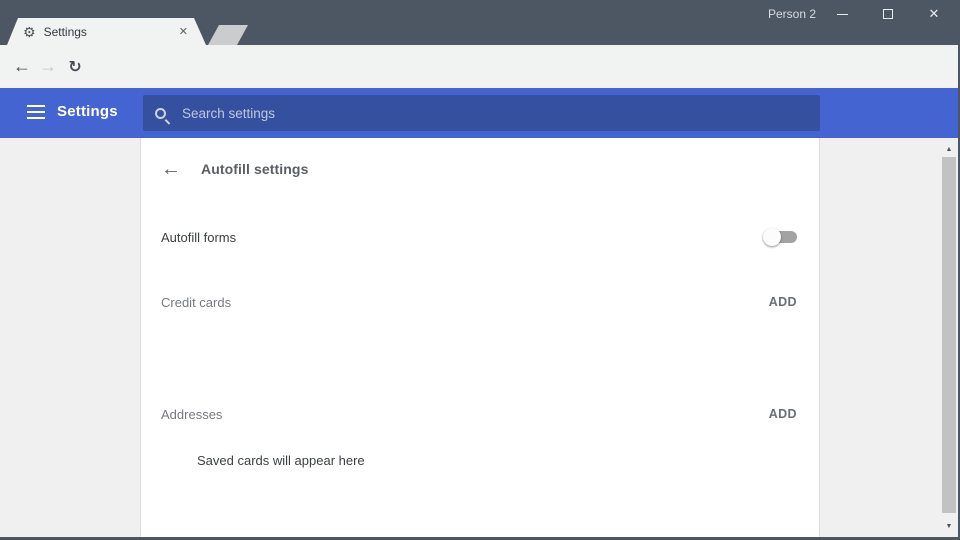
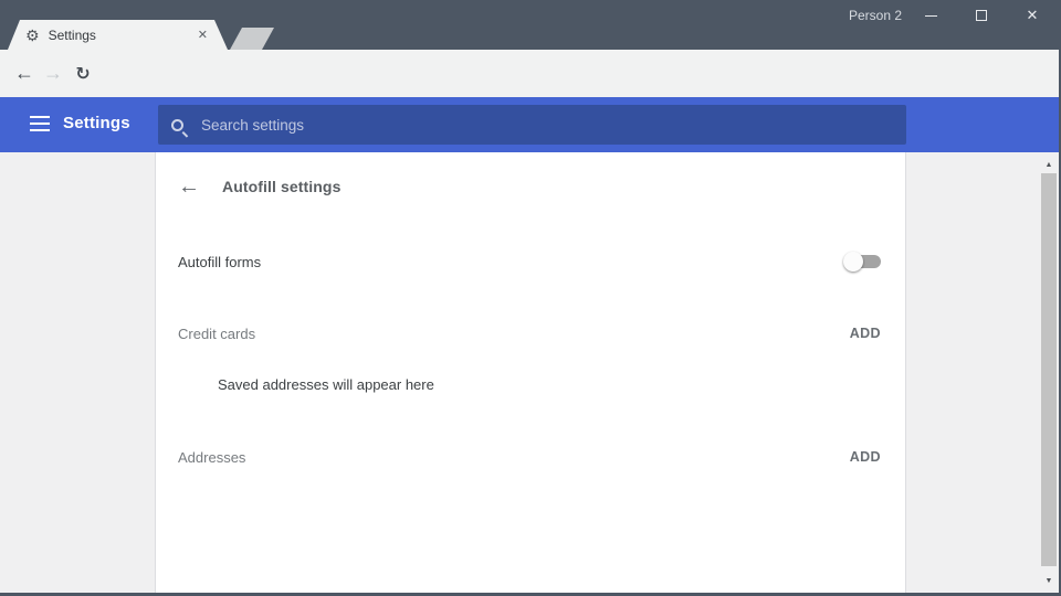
  ⚙
  Settings
  ✕
  Person 2
  ✕
  ←
  →
  ↻
  Settings
  Search settings
  ←
  Autofill settings
  Autofill forms
  Credit cards
  ADD
+ Saved addresses will appear here
  Addresses
  ADD
- Saved cards will appear here
